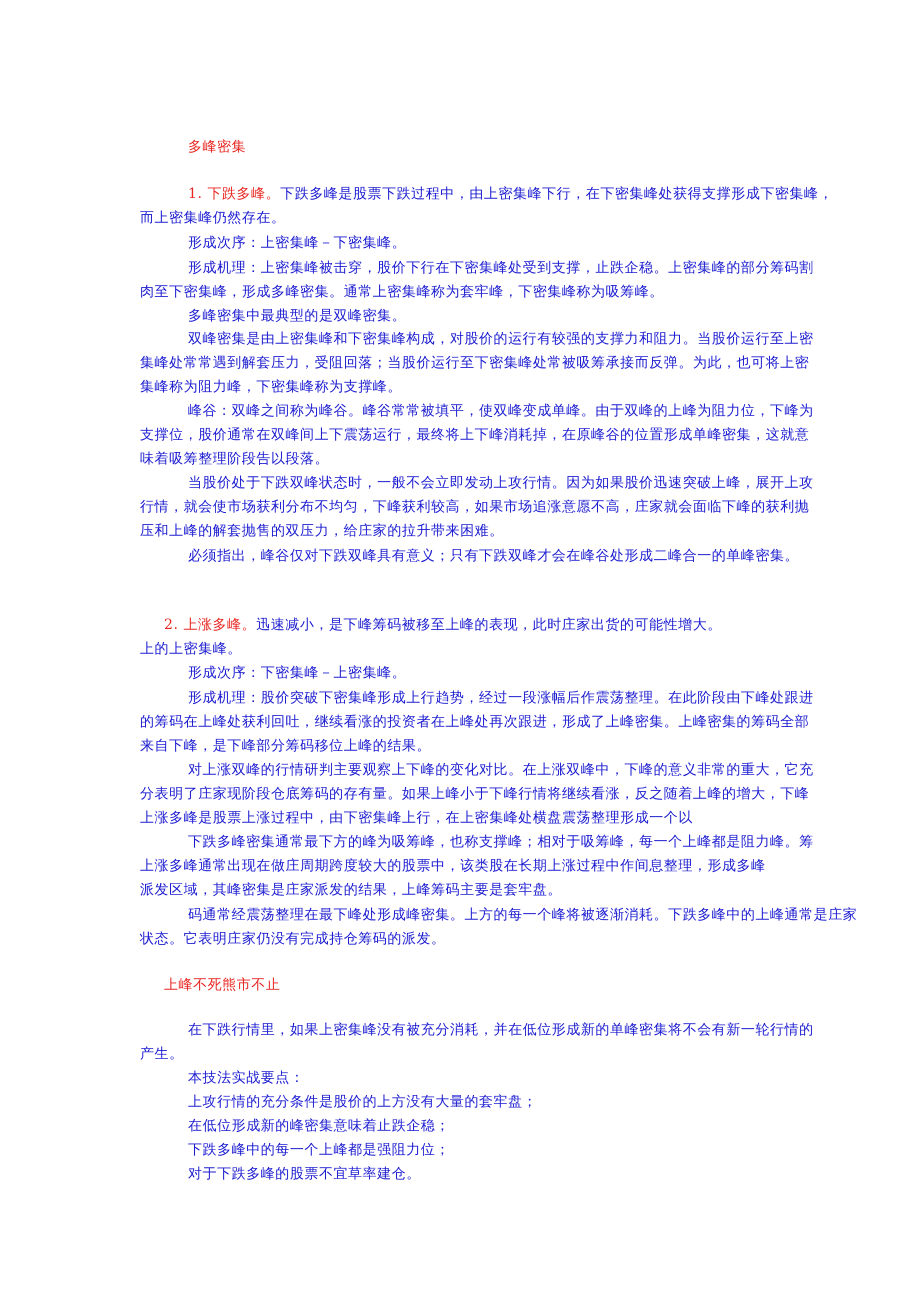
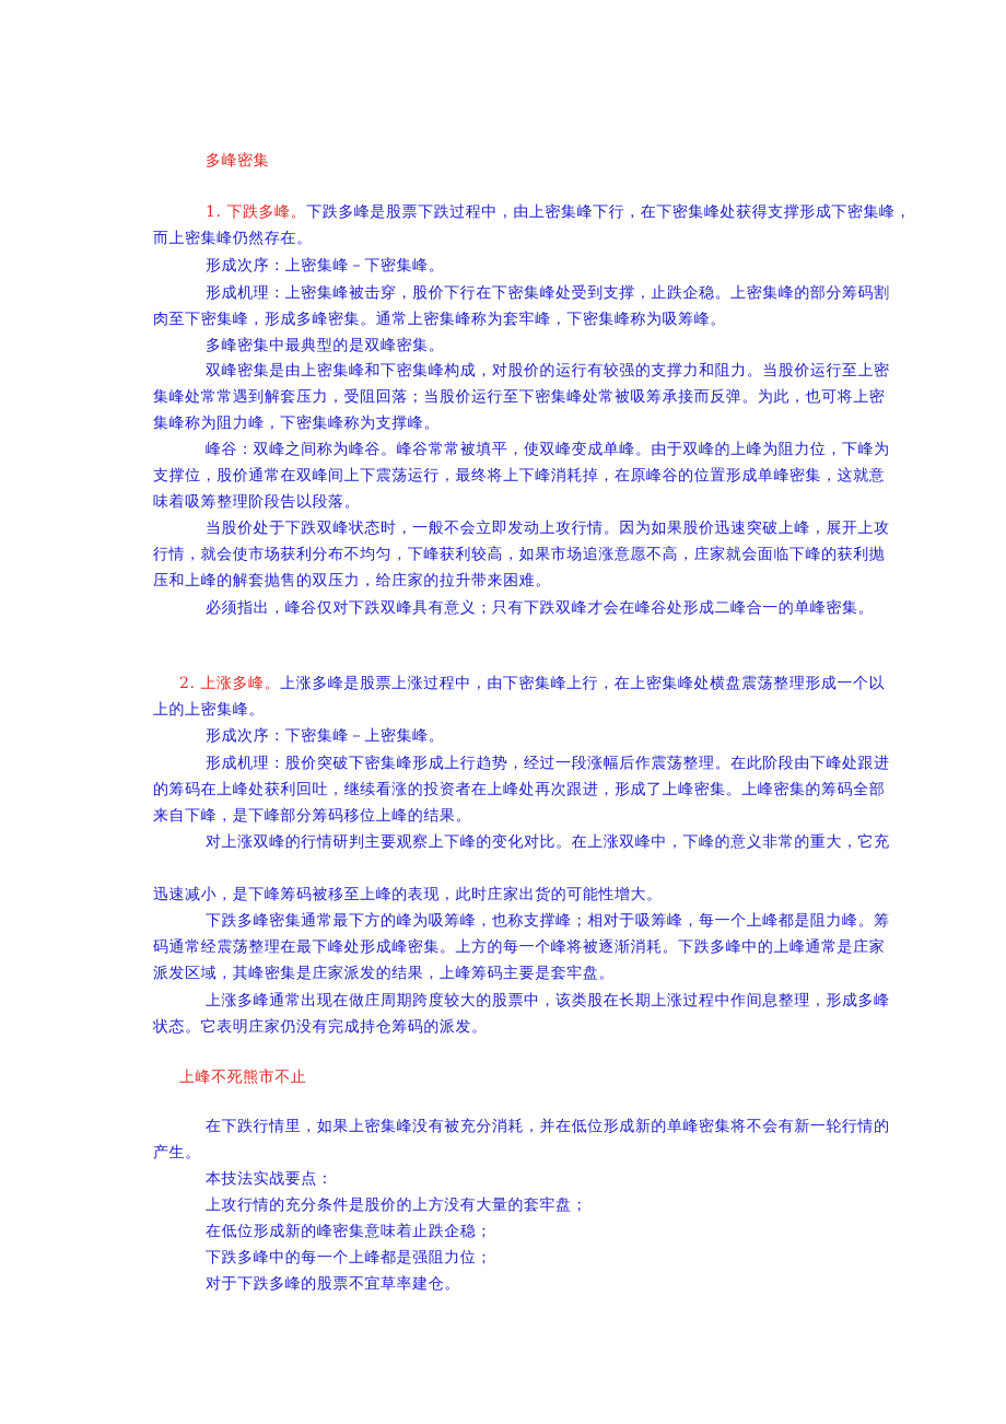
  多峰密集
  1. 下跌多峰。下跌多峰是股票下跌过程中，由上密集峰下行，在下密集峰处获得支撑形成下密集峰，
  而上密集峰仍然存在。
  形成次序：上密集峰－下密集峰。
  形成机理：上密集峰被击穿，股价下行在下密集峰处受到支撑，止跌企稳。上密集峰的部分筹码割
  肉至下密集峰，形成多峰密集。通常上密集峰称为套牢峰，下密集峰称为吸筹峰。
  多峰密集中最典型的是双峰密集。
  双峰密集是由上密集峰和下密集峰构成，对股价的运行有较强的支撑力和阻力。当股价运行至上密
  集峰处常常遇到解套压力，受阻回落；当股价运行至下密集峰处常被吸筹承接而反弹。为此，也可将上密
  集峰称为阻力峰，下密集峰称为支撑峰。
  峰谷：双峰之间称为峰谷。峰谷常常被填平，使双峰变成单峰。由于双峰的上峰为阻力位，下峰为
  支撑位，股价通常在双峰间上下震荡运行，最终将上下峰消耗掉，在原峰谷的位置形成单峰密集，这就意
  味着吸筹整理阶段告以段落。
  当股价处于下跌双峰状态时，一般不会立即发动上攻行情。因为如果股价迅速突破上峰，展开上攻
  行情，就会使市场获利分布不均匀，下峰获利较高，如果市场追涨意愿不高，庄家就会面临下峰的获利抛
  压和上峰的解套抛售的双压力，给庄家的拉升带来困难。
  必须指出，峰谷仅对下跌双峰具有意义；只有下跌双峰才会在峰谷处形成二峰合一的单峰密集。
- 2. 上涨多峰。迅速减小，是下峰筹码被移至上峰的表现，此时庄家出货的可能性增大。
+ 2. 上涨多峰。上涨多峰是股票上涨过程中，由下密集峰上行，在上密集峰处横盘震荡整理形成一个以
  上的上密集峰。
  形成次序：下密集峰－上密集峰。
  形成机理：股价突破下密集峰形成上行趋势，经过一段涨幅后作震荡整理。在此阶段由下峰处跟进
  的筹码在上峰处获利回吐，继续看涨的投资者在上峰处再次跟进，形成了上峰密集。上峰密集的筹码全部
  来自下峰，是下峰部分筹码移位上峰的结果。
  对上涨双峰的行情研判主要观察上下峰的变化对比。在上涨双峰中，下峰的意义非常的重大，它充
- 分表明了庄家现阶段仓底筹码的存有量。如果上峰小于下峰行情将继续看涨，反之随着上峰的增大，下峰
- 上涨多峰是股票上涨过程中，由下密集峰上行，在上密集峰处横盘震荡整理形成一个以
+ 迅速减小，是下峰筹码被移至上峰的表现，此时庄家出货的可能性增大。
  下跌多峰密集通常最下方的峰为吸筹峰，也称支撑峰；相对于吸筹峰，每一个上峰都是阻力峰。筹
- 上涨多峰通常出现在做庄周期跨度较大的股票中，该类股在长期上涨过程中作间息整理，形成多峰
+ 码通常经震荡整理在最下峰处形成峰密集。上方的每一个峰将被逐渐消耗。下跌多峰中的上峰通常是庄家
  派发区域，其峰密集是庄家派发的结果，上峰筹码主要是套牢盘。
- 码通常经震荡整理在最下峰处形成峰密集。上方的每一个峰将被逐渐消耗。下跌多峰中的上峰通常是庄家
+ 上涨多峰通常出现在做庄周期跨度较大的股票中，该类股在长期上涨过程中作间息整理，形成多峰
  状态。它表明庄家仍没有完成持仓筹码的派发。
  上峰不死熊市不止
  在下跌行情里，如果上密集峰没有被充分消耗，并在低位形成新的单峰密集将不会有新一轮行情的
  产生。
  本技法实战要点：
  上攻行情的充分条件是股价的上方没有大量的套牢盘；
  在低位形成新的峰密集意味着止跌企稳；
  下跌多峰中的每一个上峰都是强阻力位；
  对于下跌多峰的股票不宜草率建仓。
